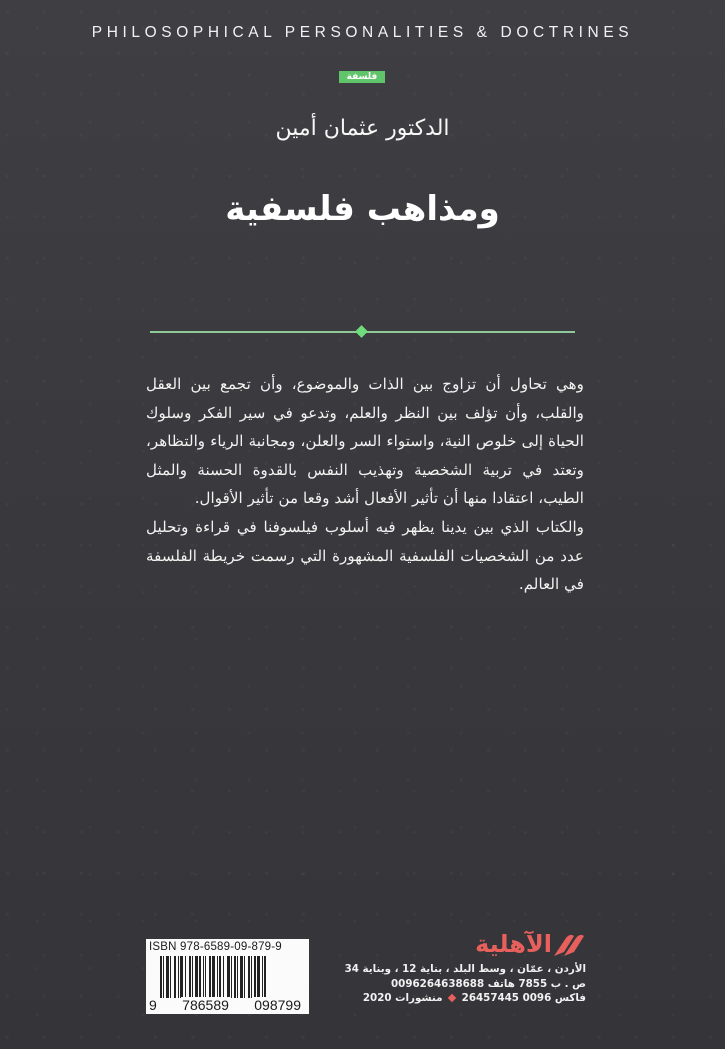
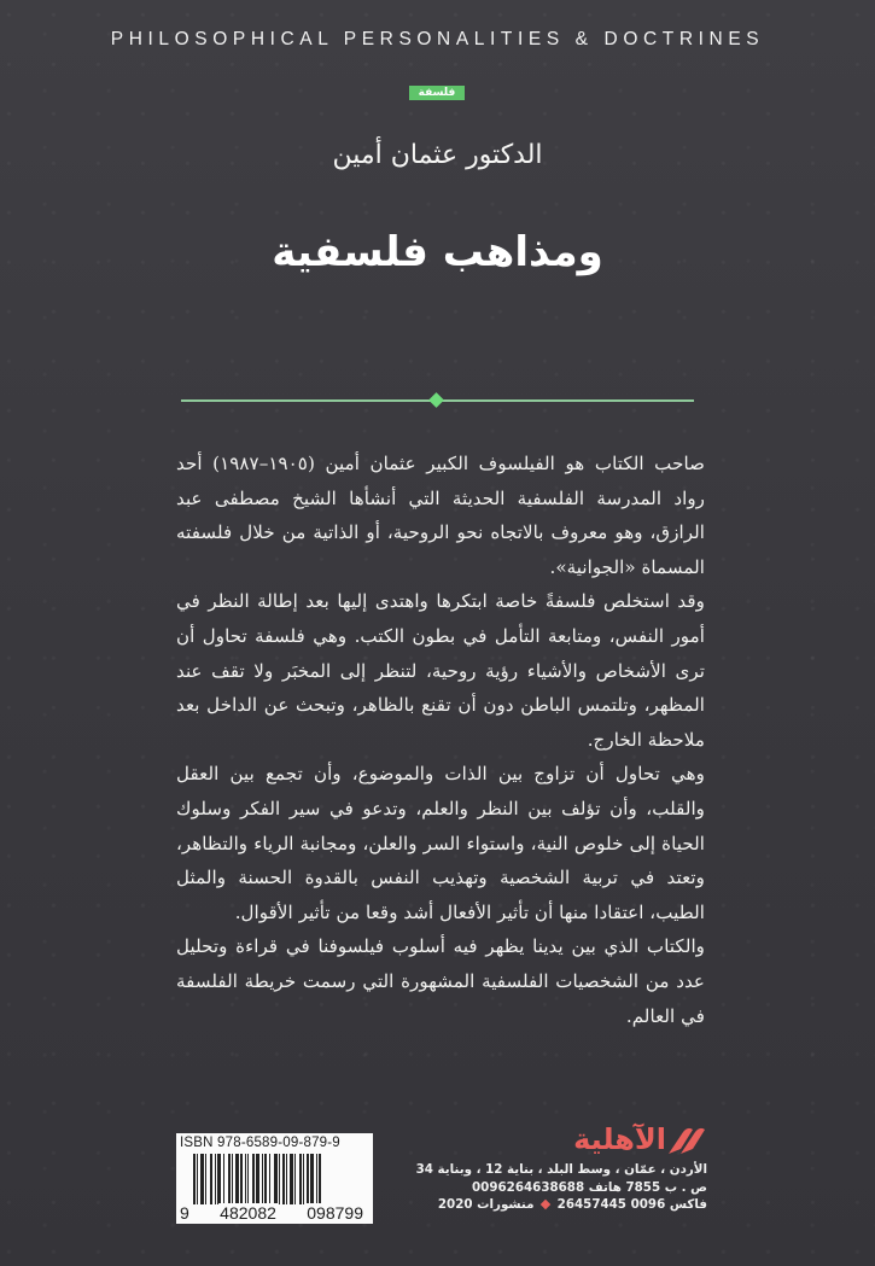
  PHILOSOPHICAL PERSONALITIES & DOCTRINES
  فلسفة
  الدكتور عثمان أمين
  ومذاهب فلسفية
+ صاحب الكتاب هو الفيلسوف الكبير عثمان أمين (١٩٠٥–١٩٨٧) أحد رواد المدرسة الفلسفية الحديثة التي أنشأها الشيخ مصطفى عبد الرازق، وهو معروف بالاتجاه نحو الروحية، أو الذاتية من خلال فلسفته المسماة «الجوانية».
+ وقد استخلص فلسفةً خاصة ابتكرها واهتدى إليها بعد إطالة النظر في أمور النفس، ومتابعة التأمل في بطون الكتب. وهي فلسفة تحاول أن ترى الأشخاص والأشياء رؤية روحية، لتنظر إلى المخبَر ولا تقف عند المظهر، وتلتمس الباطن دون أن تقنع بالظاهر، وتبحث عن الداخل بعد ملاحظة الخارج.
  وهي تحاول أن تزاوج بين الذات والموضوع، وأن تجمع بين العقل والقلب، وأن تؤلف بين النظر والعلم، وتدعو في سير الفكر وسلوك الحياة إلى خلوص النية، واستواء السر والعلن، ومجانبة الرياء والتظاهر، وتعتد في تربية الشخصية وتهذيب النفس بالقدوة الحسنة والمثل الطيب، اعتقادا منها أن تأثير الأفعال أشد وقعا من تأثير الأقوال.
  والكتاب الذي بين يدينا يظهر فيه أسلوب فيلسوفنا في قراءة وتحليل عدد من الشخصيات الفلسفية المشهورة التي رسمت خريطة الفلسفة في العالم.
  ISBN 978-6589-09-879-9
  9
- 786589
+ 482082
  098799
  الآهلية
  الأردن ، عمّان ، وسط البلد ، بناية 12 ، وبناية 34
  ص . ب 7855 هاتف 0096264638688
  فاكس 0096 26457445 منشورات 2020
